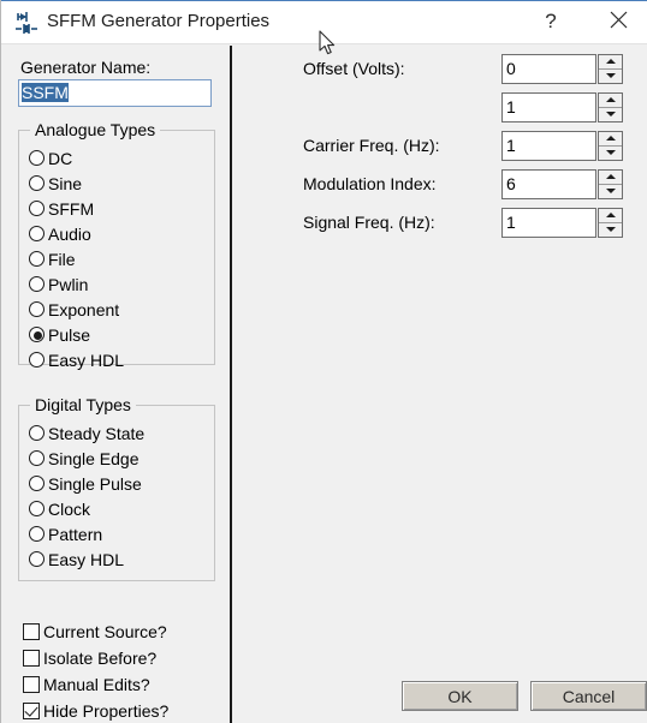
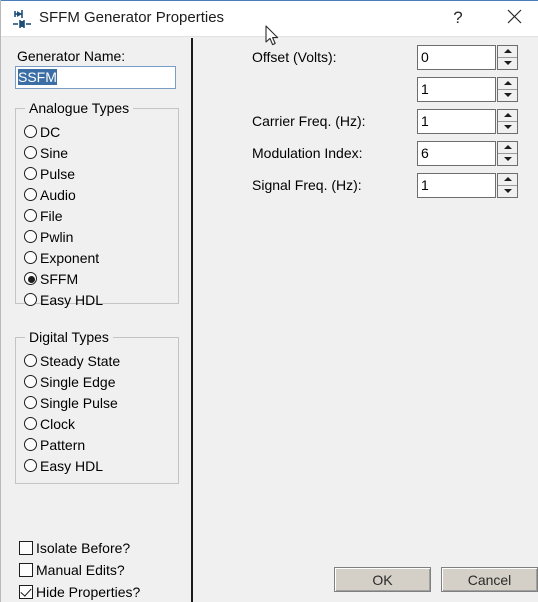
  SFFM Generator Properties
  ?
  Generator Name:
  SSFM
  Analogue Types
  DC
  Sine
- SFFM
+ Pulse
  Audio
  File
  Pwlin
  Exponent
- Pulse
+ SFFM
  Easy HDL
  Digital Types
  Steady State
  Single Edge
  Single Pulse
  Clock
  Pattern
  Easy HDL
- Current Source?
  Isolate Before?
  Manual Edits?
  Hide Properties?
  Offset (Volts):
  0
  1
  Carrier Freq. (Hz):
  1
  Modulation Index:
  6
  Signal Freq. (Hz):
  1
  OK
  Cancel
